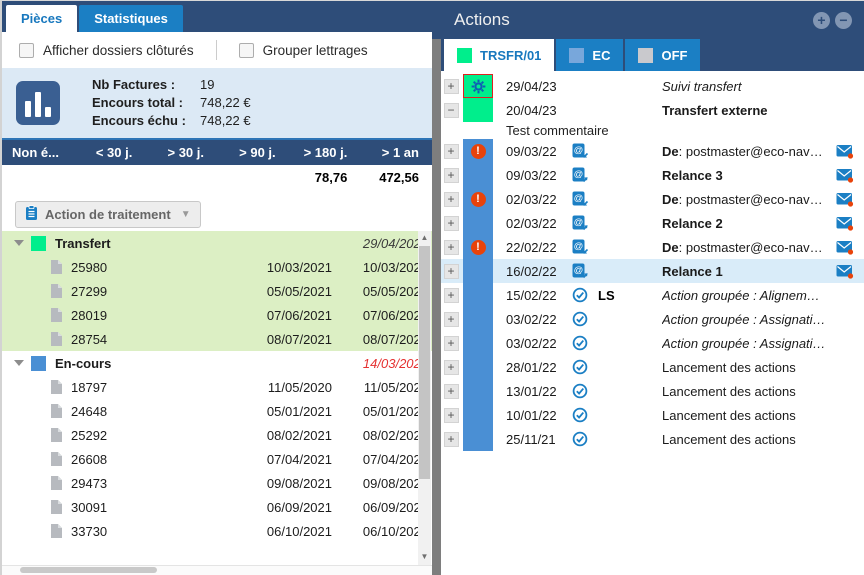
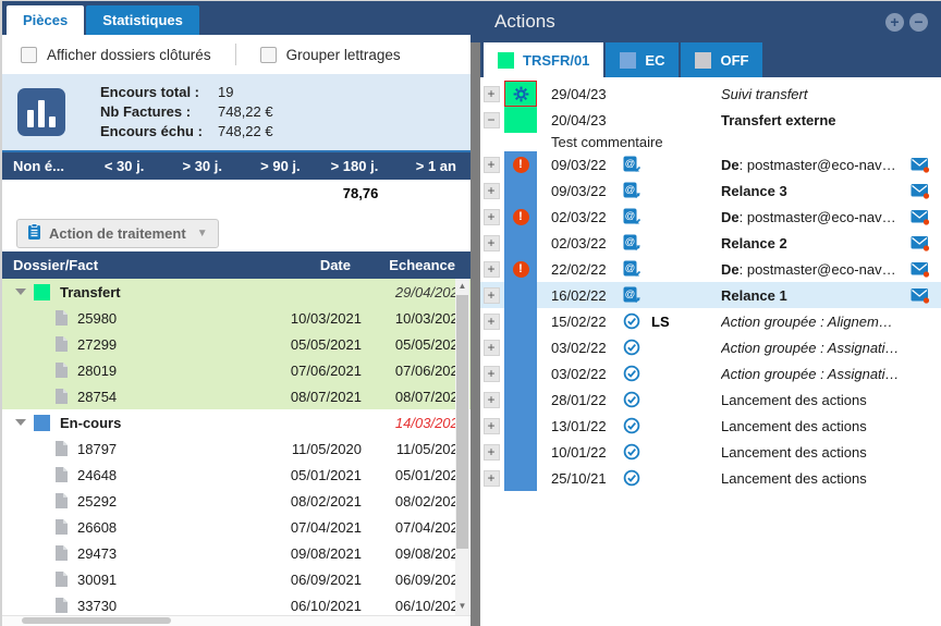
  Pièces
  Statistiques
  Afficher dossiers clôturés
  Grouper lettrages
- Nb Factures :
+ Encours total :
  19
- Encours total :
+ Nb Factures :
  748,22 €
  Encours échu :
  748,22 €
  Non é...
  < 30 j.
  > 30 j.
  > 90 j.
  > 180 j.
  > 1 an
  78,76
- 472,56
  Action de traitement
  ▼
+ Dossier/Fact
+ Date
+ Echeance
  Transfert
  29/04/20
  25980
  10/03/2021
  10/03/20
  27299
  05/05/2021
  05/05/20
  28019
  07/06/2021
  07/06/20
  28754
  08/07/2021
  08/07/20
  En-cours
  14/03/20
  18797
  11/05/2020
  11/05/20
  24648
  05/01/2021
  05/01/20
  25292
  08/02/2021
  08/02/20
  26608
  07/04/2021
  07/04/20
  29473
  09/08/2021
  09/08/20
  30091
  06/09/2021
  06/09/20
  33730
  06/10/2021
  06/10/20
  ▲
  ▼
  Actions
  +
  −
  TRSFR/01
  EC
  OFF
  +
  29/04/23
  Suivi transfert
  −
  20/04/23
  Transfert externe
  Test commentaire
  +
  !
  09/03/22
  @
  De: postmaster@eco-nav…
  +
  09/03/22
  @
  Relance 3
  +
  !
  02/03/22
  @
  De: postmaster@eco-nav…
  +
  02/03/22
  @
  Relance 2
  +
  !
  22/02/22
  @
  De: postmaster@eco-nav…
  +
  16/02/22
  @
  Relance 1
  +
  15/02/22
  LS
  Action groupée : Alignem…
  +
  03/02/22
  Action groupée : Assignati…
  +
  03/02/22
  Action groupée : Assignati…
  +
  28/01/22
  Lancement des actions
  +
  13/01/22
  Lancement des actions
  +
  10/01/22
  Lancement des actions
  +
- 25/11/21
+ 25/10/21
  Lancement des actions
